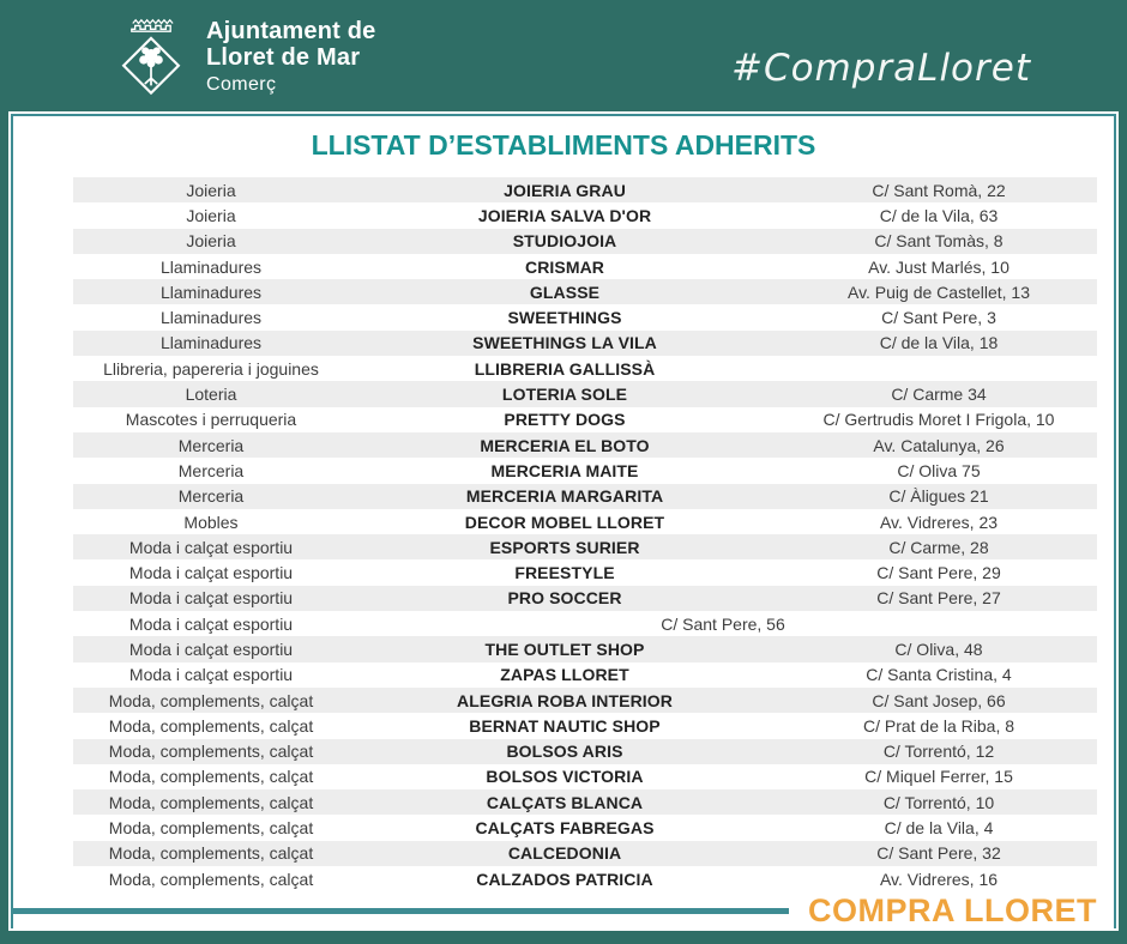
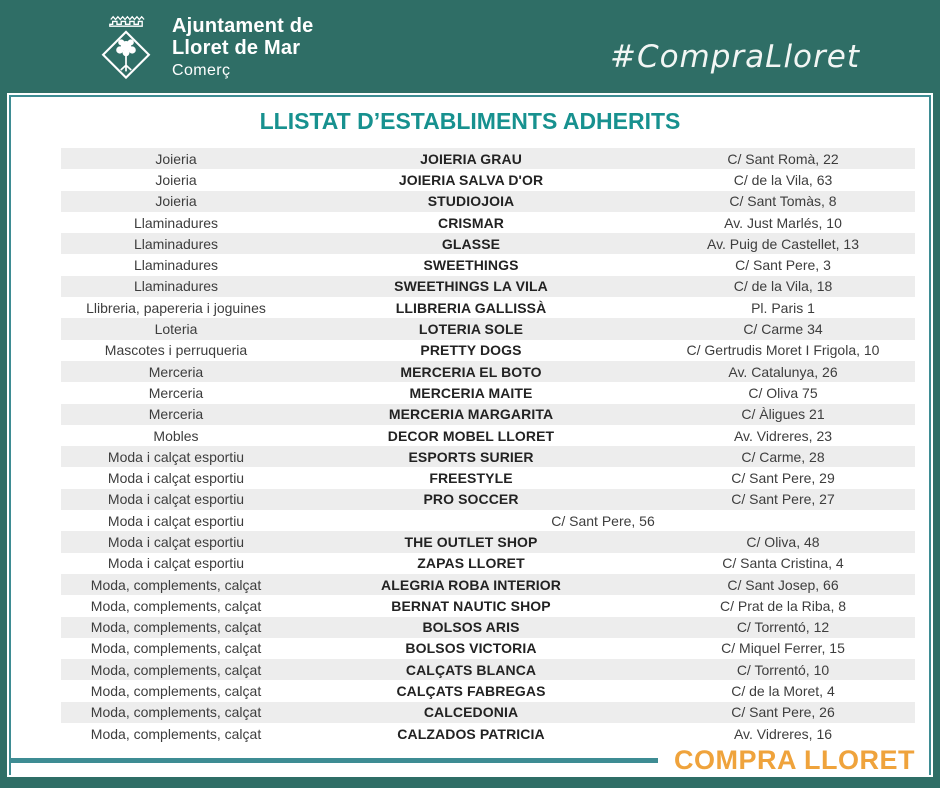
  Ajuntament de
  Lloret de Mar
  Comerç
  #CompraLloret
  LLISTAT D’ESTABLIMENTS ADHERITS
  Joieria
  JOIERIA GRAU
  C/ Sant Romà, 22
  Joieria
  JOIERIA SALVA D'OR
  C/ de la Vila, 63
  Joieria
  STUDIOJOIA
  C/ Sant Tomàs, 8
  Llaminadures
  CRISMAR
  Av. Just Marlés, 10
  Llaminadures
  GLASSE
  Av. Puig de Castellet, 13
  Llaminadures
  SWEETHINGS
  C/ Sant Pere, 3
  Llaminadures
  SWEETHINGS LA VILA
  C/ de la Vila, 18
  Llibreria, papereria i joguines
  LLIBRERIA GALLISSÀ
+ Pl. Paris 1
  Loteria
  LOTERIA SOLE
  C/ Carme 34
  Mascotes i perruqueria
  PRETTY DOGS
  C/ Gertrudis Moret I Frigola, 10
  Merceria
  MERCERIA EL BOTO
  Av. Catalunya, 26
  Merceria
  MERCERIA MAITE
  C/ Oliva 75
  Merceria
  MERCERIA MARGARITA
  C/ Àligues 21
  Mobles
  DECOR MOBEL LLORET
  Av. Vidreres, 23
  Moda i calçat esportiu
  ESPORTS SURIER
  C/ Carme, 28
  Moda i calçat esportiu
  FREESTYLE
  C/ Sant Pere, 29
  Moda i calçat esportiu
  PRO SOCCER
  C/ Sant Pere, 27
  Moda i calçat esportiu
  C/ Sant Pere, 56
  Moda i calçat esportiu
  THE OUTLET SHOP
  C/ Oliva, 48
  Moda i calçat esportiu
  ZAPAS LLORET
  C/ Santa Cristina, 4
  Moda, complements, calçat
  ALEGRIA ROBA INTERIOR
  C/ Sant Josep, 66
  Moda, complements, calçat
  BERNAT NAUTIC SHOP
  C/ Prat de la Riba, 8
  Moda, complements, calçat
  BOLSOS ARIS
  C/ Torrentó, 12
  Moda, complements, calçat
  BOLSOS VICTORIA
  C/ Miquel Ferrer, 15
  Moda, complements, calçat
  CALÇATS BLANCA
  C/ Torrentó, 10
  Moda, complements, calçat
  CALÇATS FABREGAS
- C/ de la Vila, 4
+ C/ de la Moret, 4
  Moda, complements, calçat
  CALCEDONIA
- C/ Sant Pere, 32
+ C/ Sant Pere, 26
  Moda, complements, calçat
  CALZADOS PATRICIA
  Av. Vidreres, 16
  COMPRA LLORET
